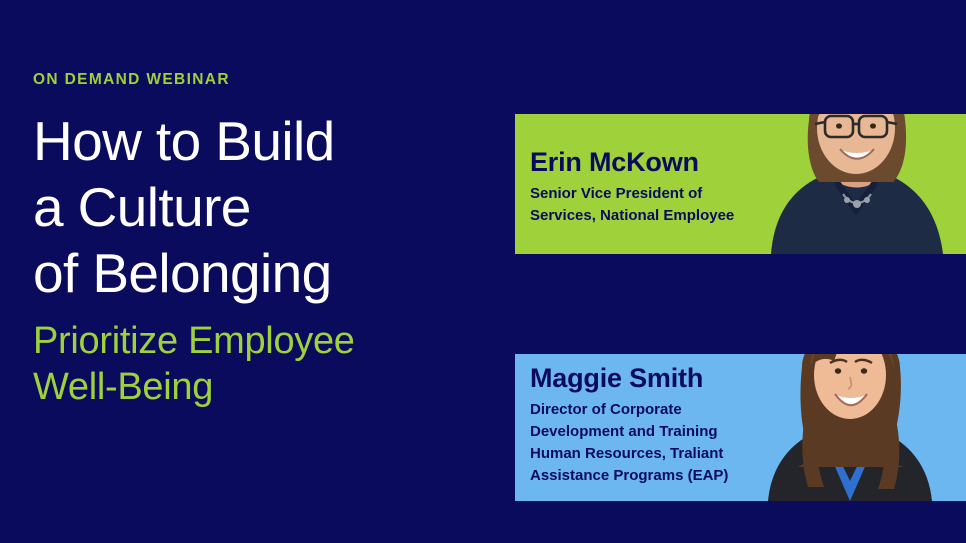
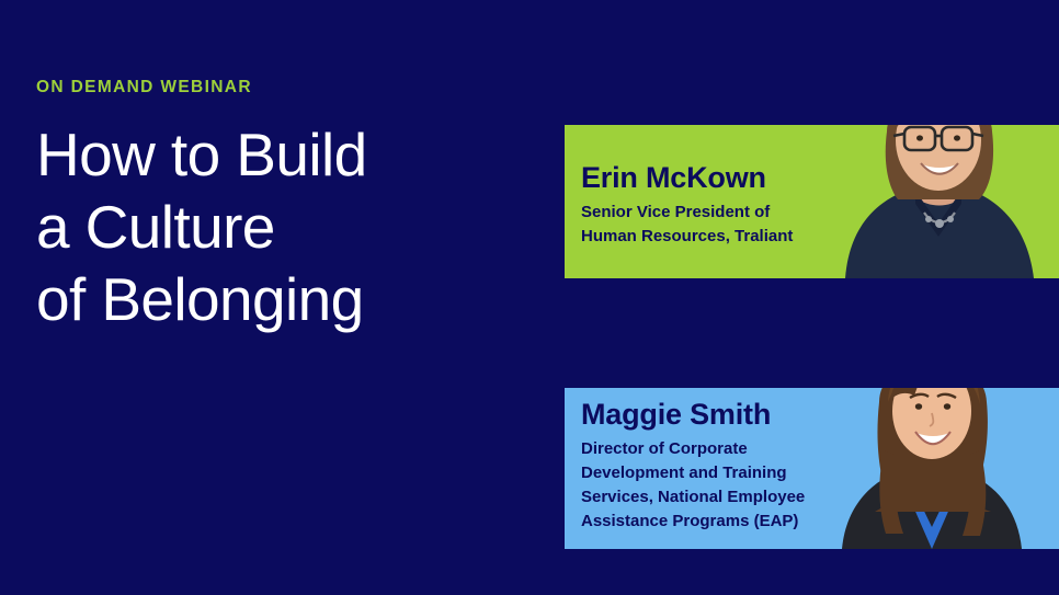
  ON DEMAND WEBINAR
  How to Build
  a Culture
  of Belonging
- Prioritize Employee
- Well-Being
  Erin McKown
  Senior Vice President of
- Services, National Employee
+ Human Resources, Traliant
  Maggie Smith
  Director of Corporate
  Development and Training
- Human Resources, Traliant
+ Services, National Employee
  Assistance Programs (EAP)
